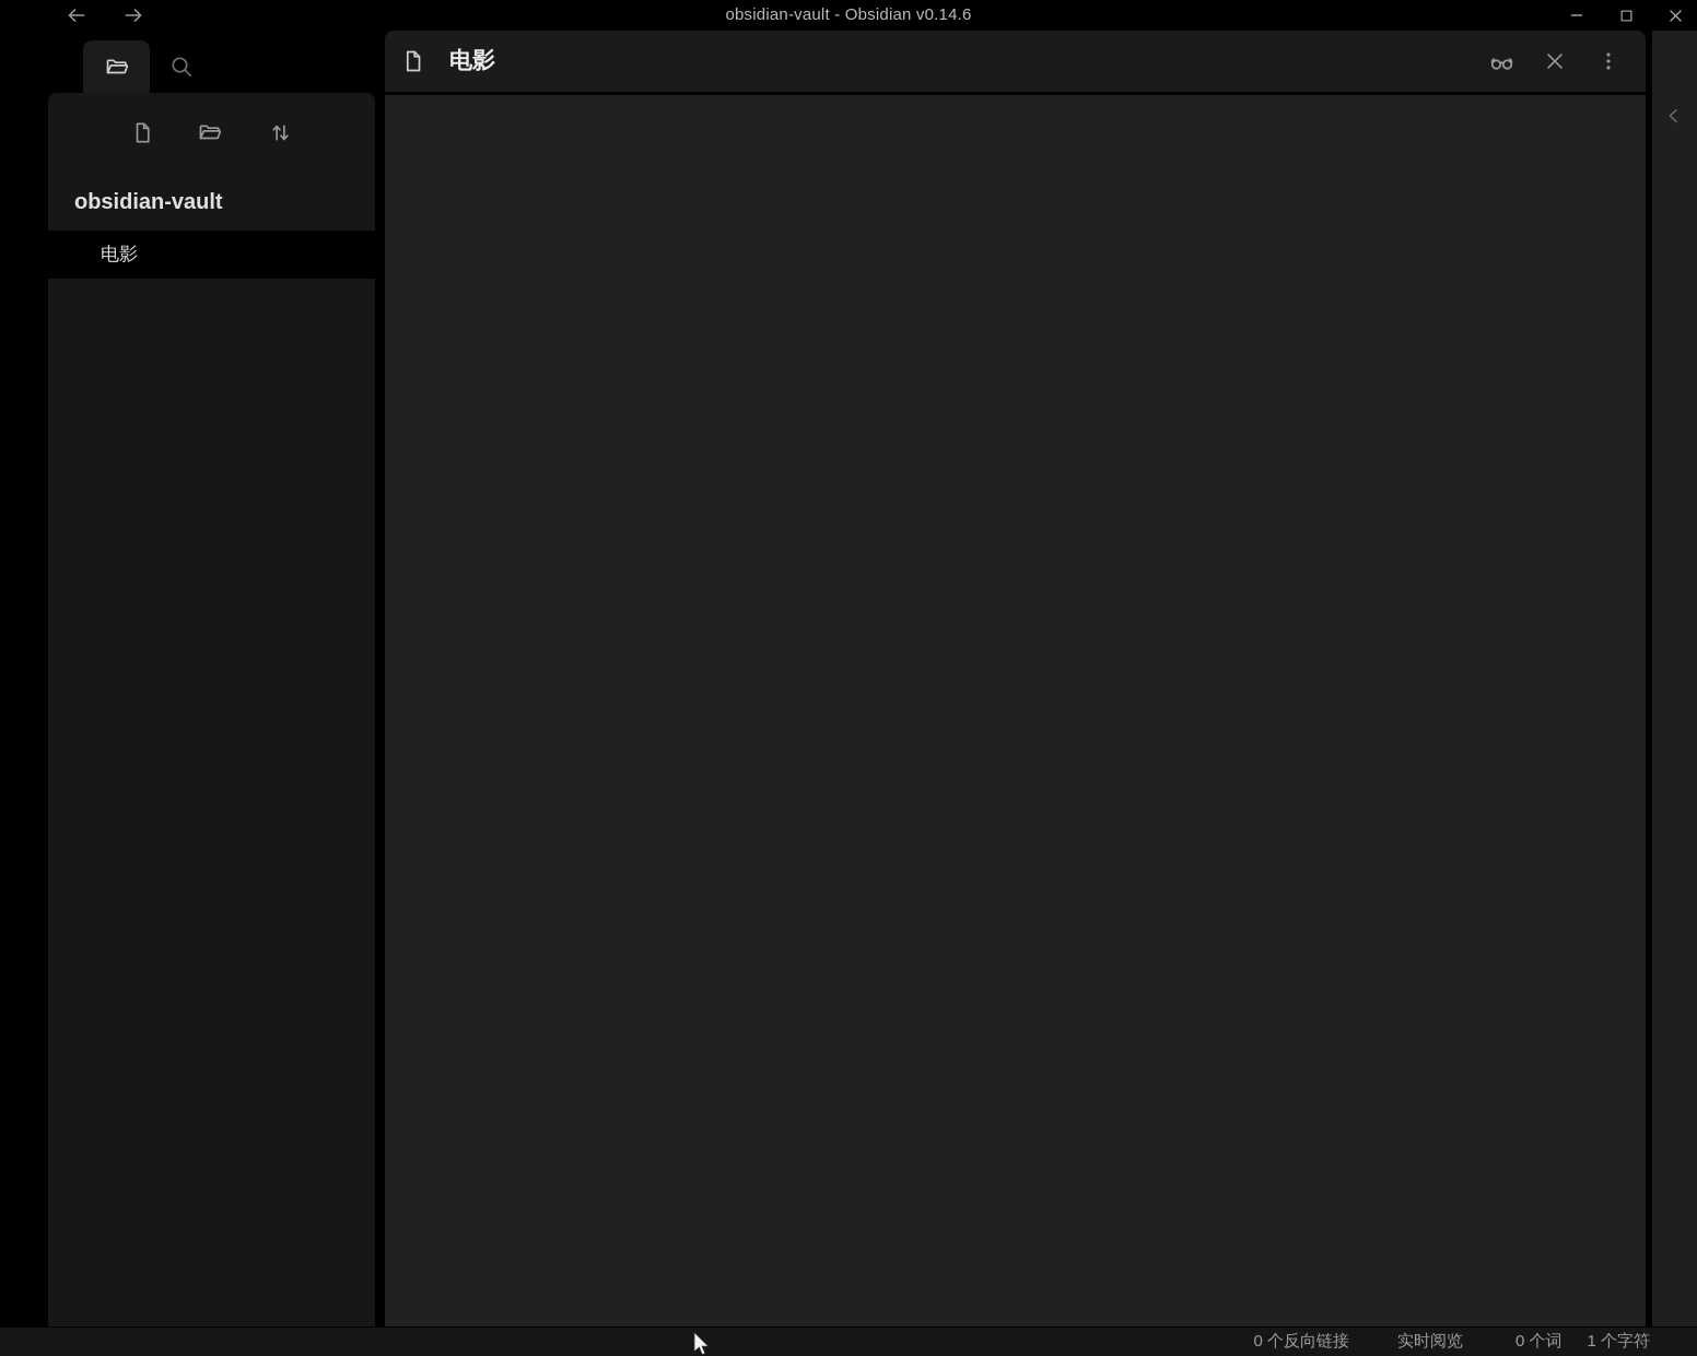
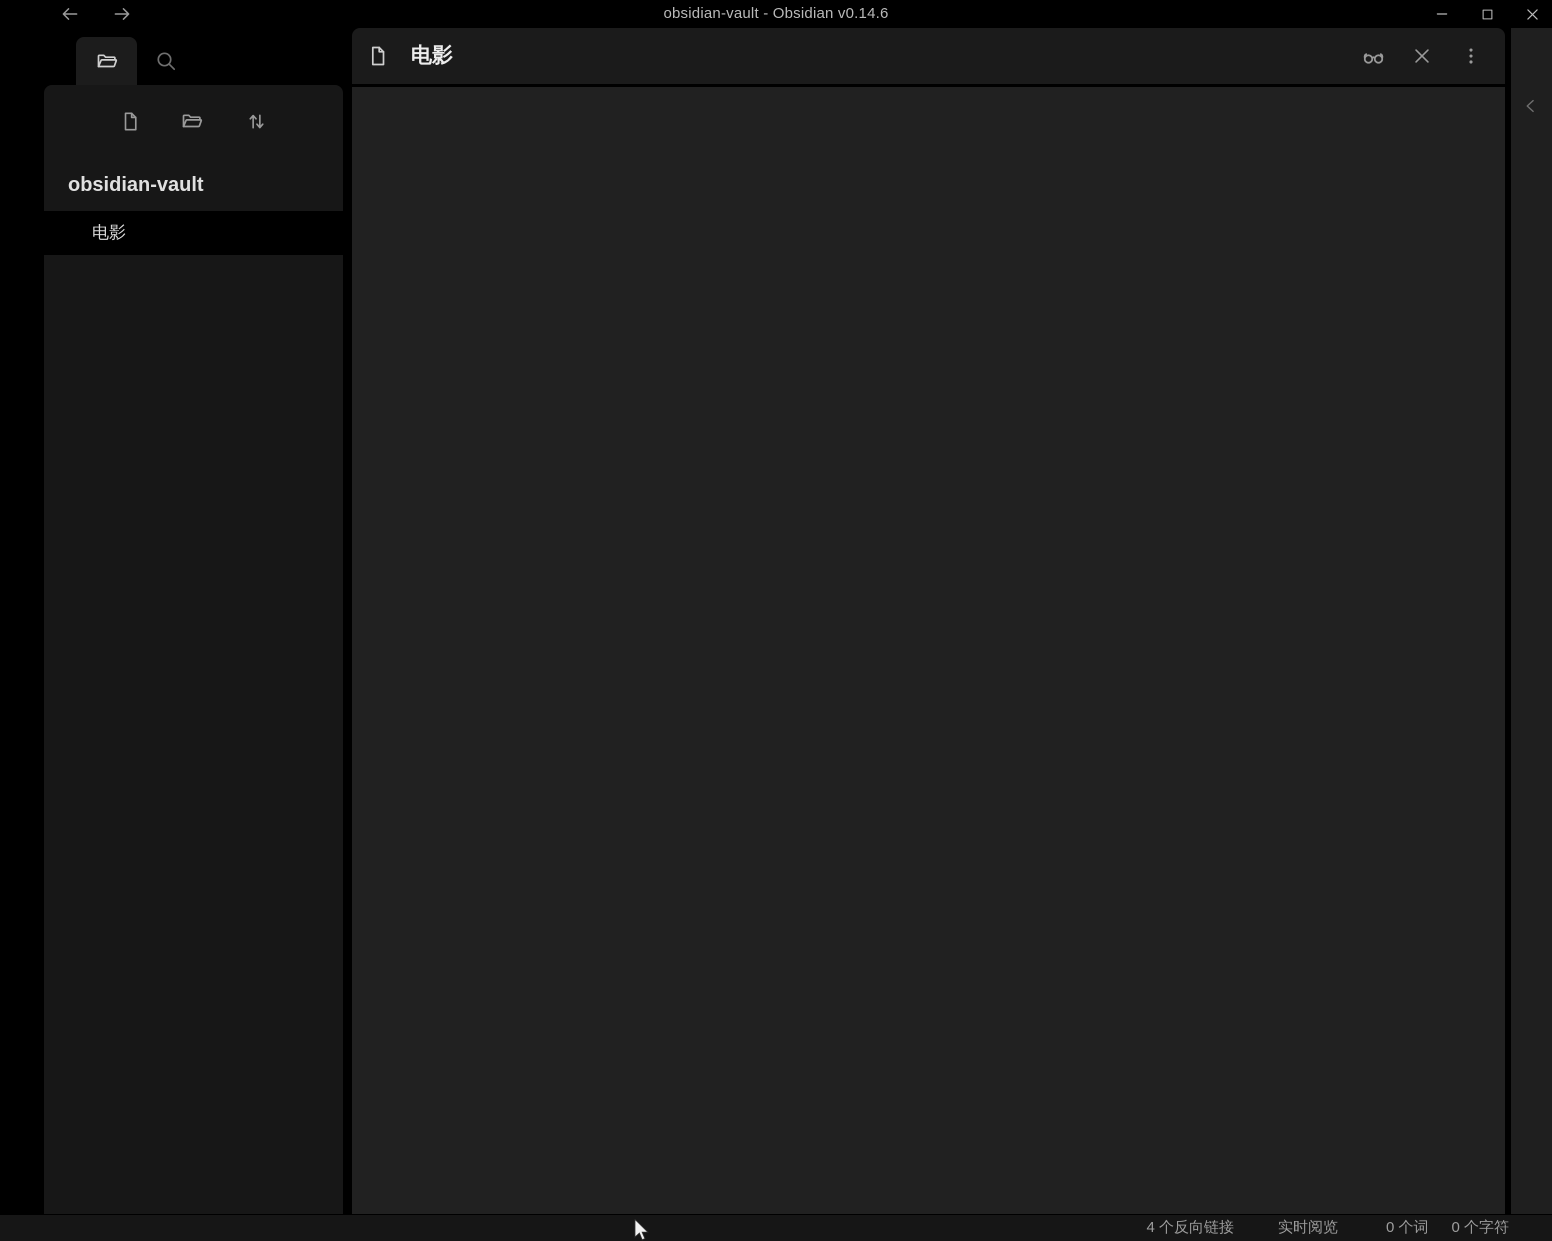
  obsidian-vault - Obsidian v0.14.6
  obsidian-vault
  电影
  电影
- 0 个反向链接
+ 4 个反向链接
  实时阅览
  0 个词
- 1 个字符
+ 0 个字符
